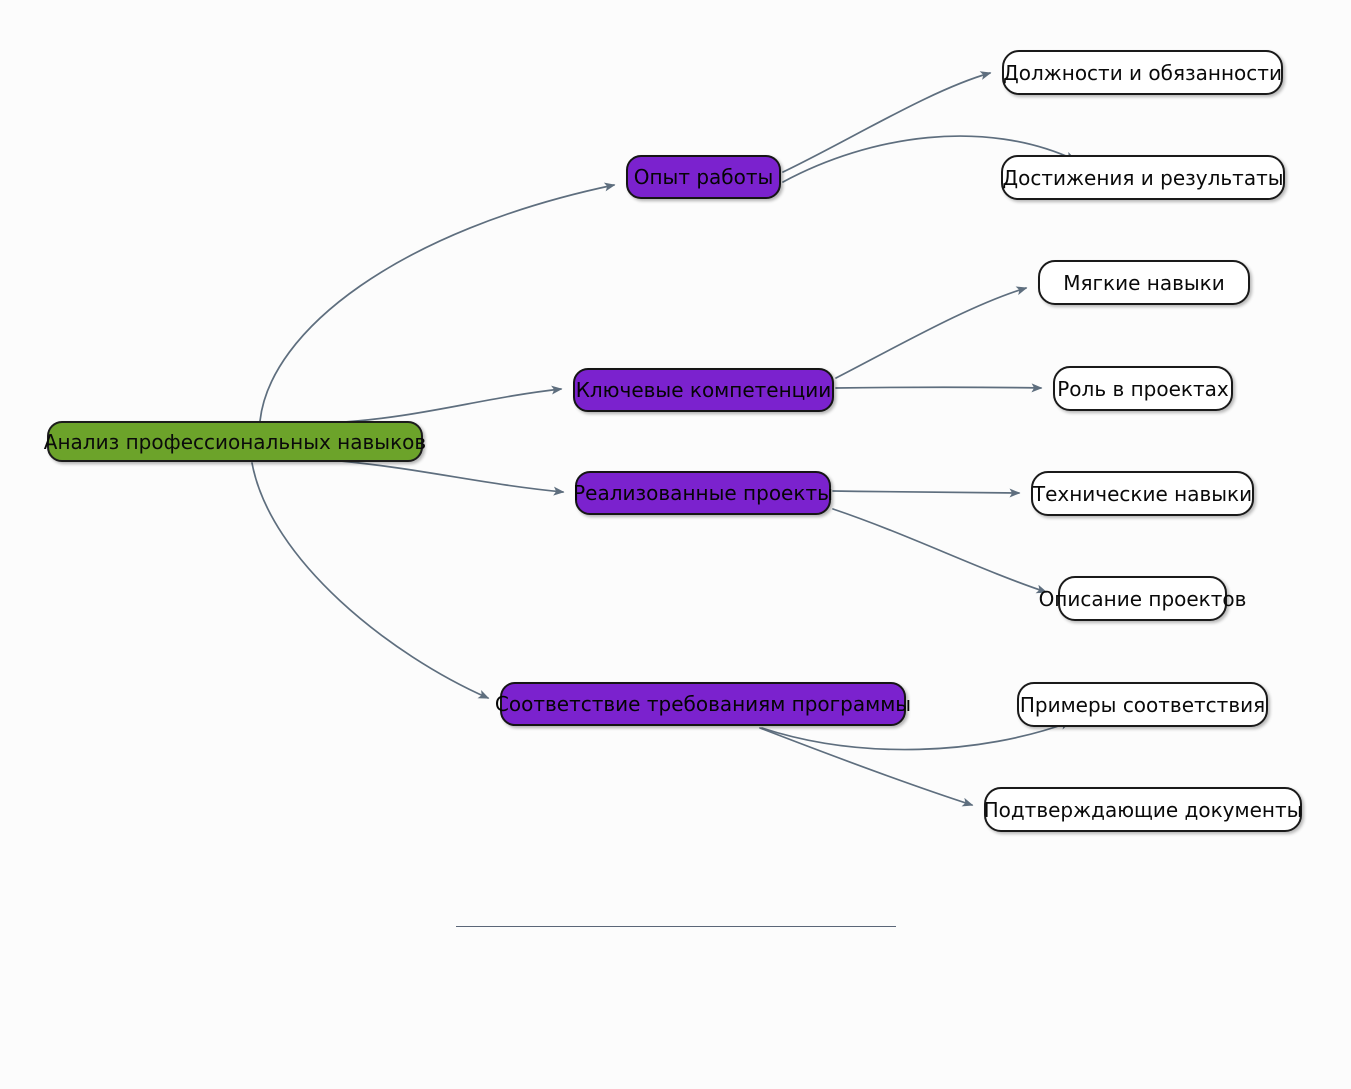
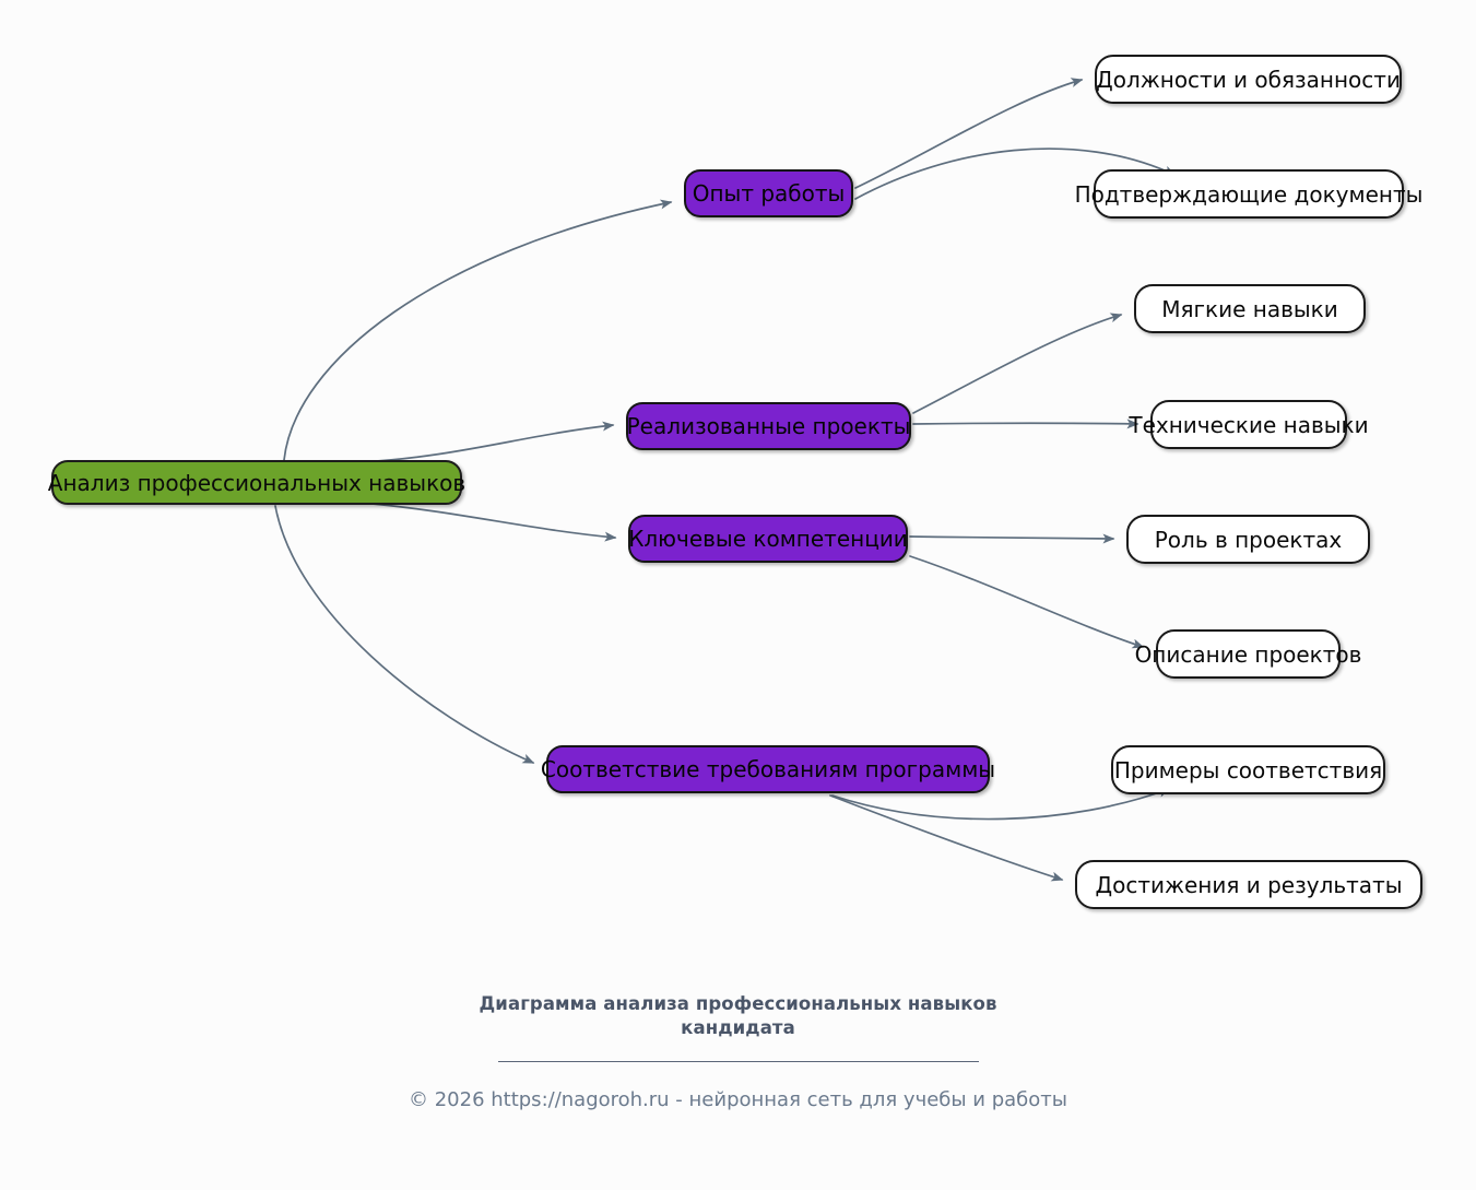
  Анализ профессиональных навыков
  Опыт работы
  Должности и обязанности
- Достижения и результаты
+ Подтверждающие документы
- Ключевые компетенции
+ Реализованные проекты
  Мягкие навыки
- Роль в проектах
+ Технические навыки
- Реализованные проекты
+ Ключевые компетенции
- Технические навыки
+ Роль в проектах
  Описание проектов
  Соответствие требованиям программы
  Примеры соответствия
- Подтверждающие документы
+ Достижения и результаты
+ Диаграмма анализа профессиональных навыков кандидата
+ © 2026 https://nagoroh.ru - нейронная сеть для учебы и работы
